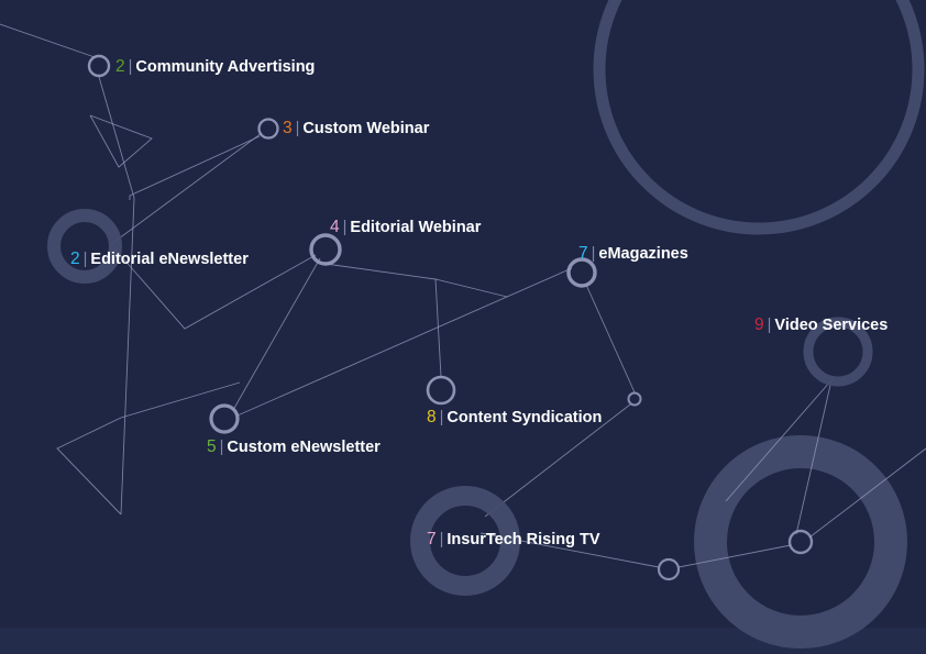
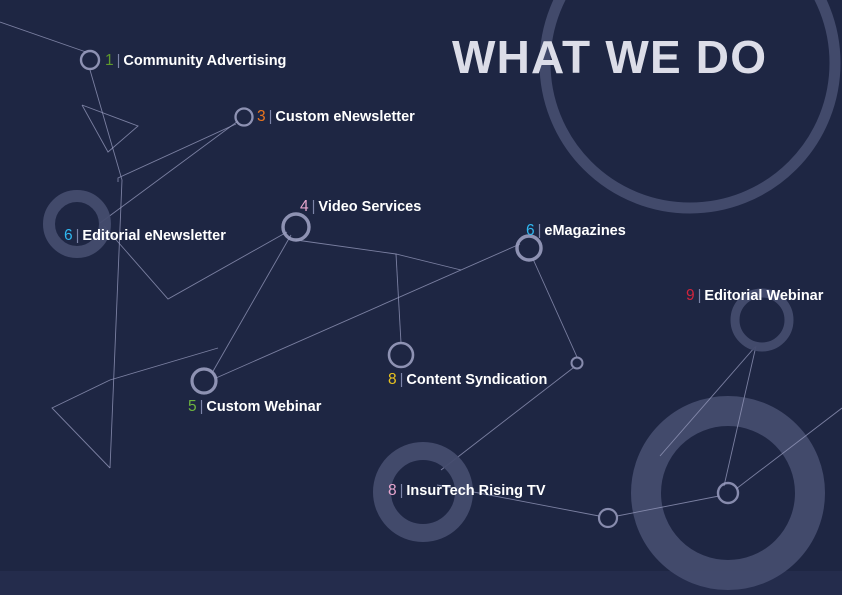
+ WHAT WE DO
- 2 | Community Advertising
+ 1 | Community Advertising
- 2 | Editorial eNewsletter
+ 6 | Editorial eNewsletter
- 3 | Custom Webinar
+ 3 | Custom eNewsletter
- 4 | Editorial Webinar
+ 4 | Video Services
- 5 | Custom eNewsletter
+ 5 | Custom Webinar
  8 | Content Syndication
- 7 | eMagazines
+ 6 | eMagazines
- 7 | InsurTech Rising TV
+ 8 | InsurTech Rising TV
- 9 | Video Services
+ 9 | Editorial Webinar
